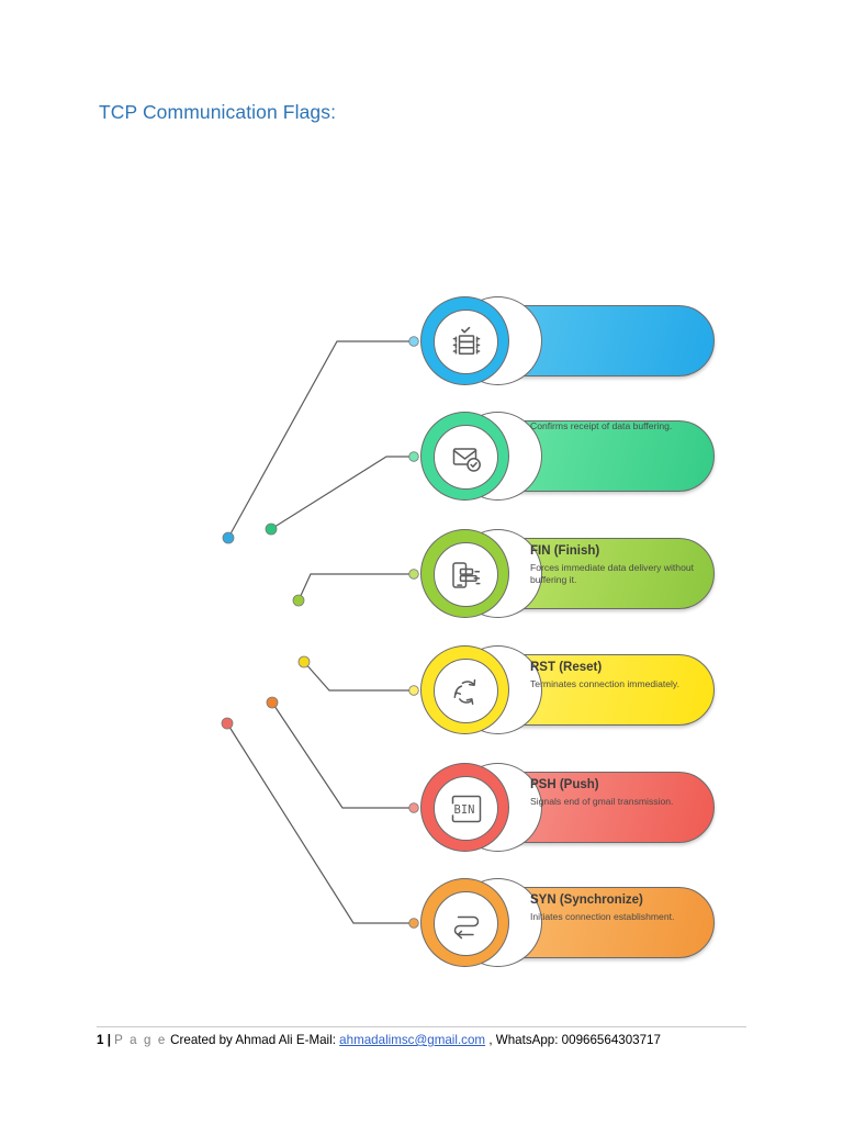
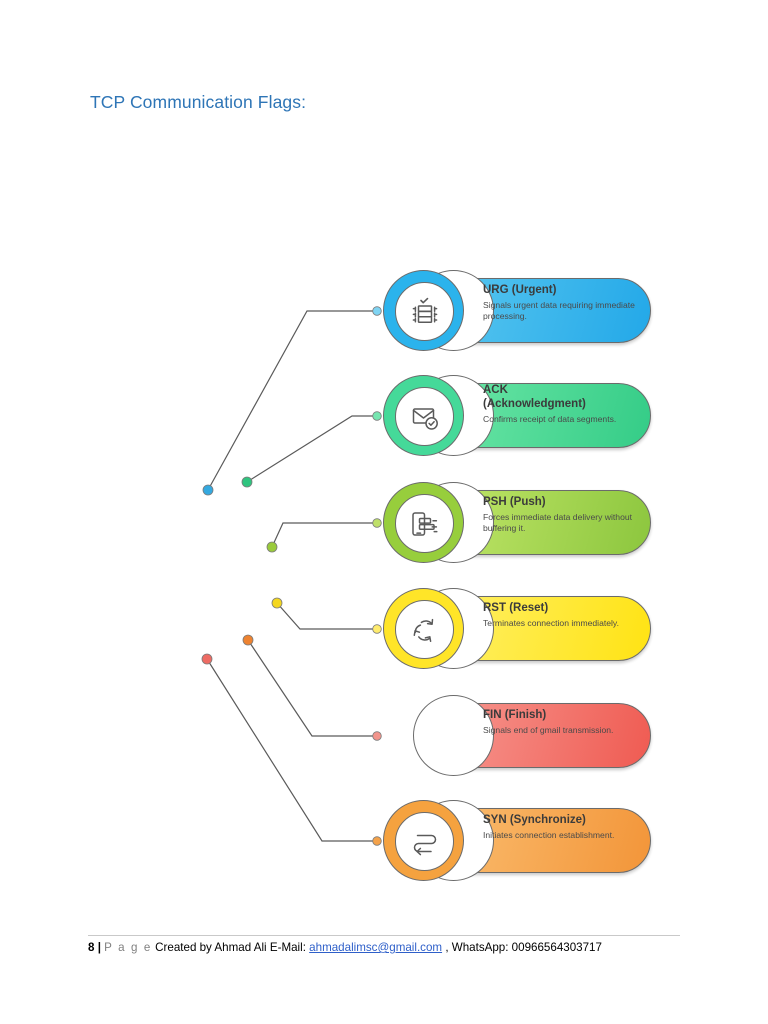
  TCP Communication Flags:
+ URG (Urgent)
+ Signals urgent data requiring immediate processing.
+ ACK
+ (Acknowledgment)
- Confirms receipt of data buffering.
+ Confirms receipt of data segments.
- FIN (Finish)
+ PSH (Push)
  Forces immediate data delivery without buffering it.
  RST (Reset)
  Terminates connection immediately.
- BIN
- PSH (Push)
+ FIN (Finish)
  Signals end of gmail transmission.
  SYN (Synchronize)
  Initiates connection establishment.
- 1 | P a g e Created by Ahmad Ali E-Mail: ahmadalimsc@gmail.com , WhatsApp: 00966564303717
+ 8 | P a g e Created by Ahmad Ali E-Mail: ahmadalimsc@gmail.com , WhatsApp: 00966564303717
